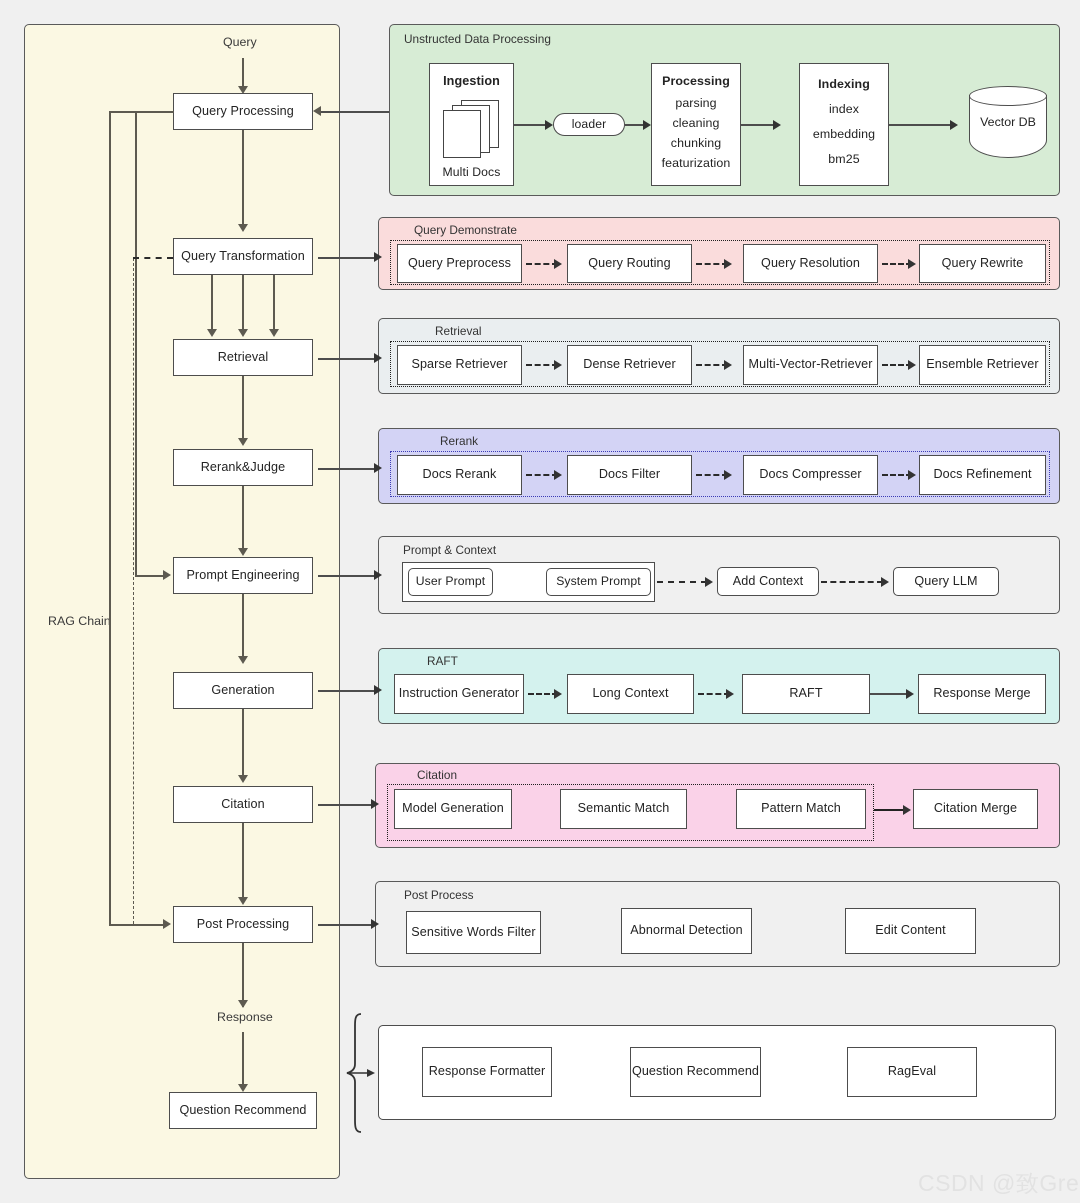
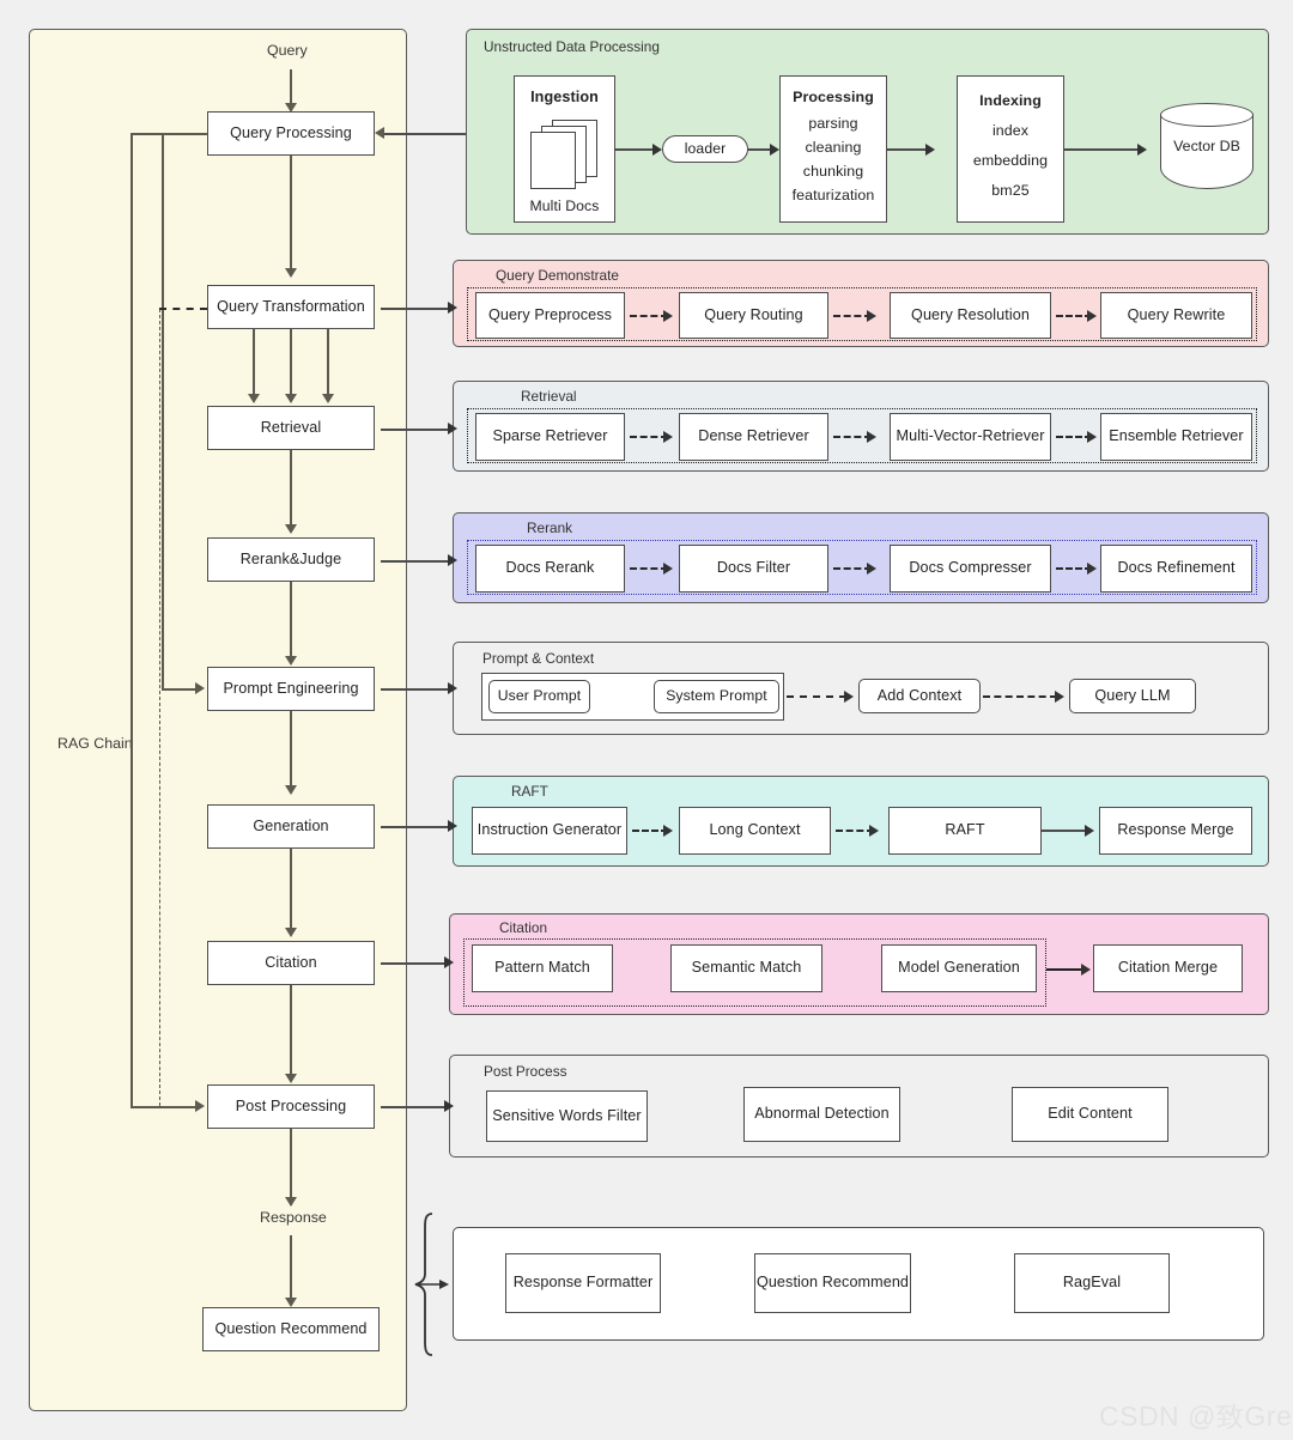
  RAG Chain
  Query
  Query Processing
  Query Transformation
  Retrieval
  Rerank&Judge
  Prompt Engineering
  Generation
  Citation
  Post Processing
  Response
  Question Recommend
  Unstructed Data Processing
  Ingestion
  Multi Docs
  loader
  Processing
  parsing
  cleaning
  chunking
  featurization
  Indexing
  index
  embedding
  bm25
  Vector DB
  Query Demonstrate
  Query Preprocess
  Query Routing
  Query Resolution
  Query Rewrite
  Retrieval
  Sparse Retriever
  Dense Retriever
  Multi-Vector-Retriever
  Ensemble Retriever
  Rerank
  Docs Rerank
  Docs Filter
  Docs Compresser
  Docs Refinement
  Prompt & Context
  User Prompt
  System Prompt
  Add Context
  Query LLM
  RAFT
  Instruction Generator
  Long Context
  RAFT
  Response Merge
  Citation
- Model Generation
+ Pattern Match
  Semantic Match
- Pattern Match
+ Model Generation
  Citation Merge
  Post Process
  Sensitive Words Filter
  Abnormal Detection
  Edit Content
  Response Formatter
  Question Recommend
  RagEval
